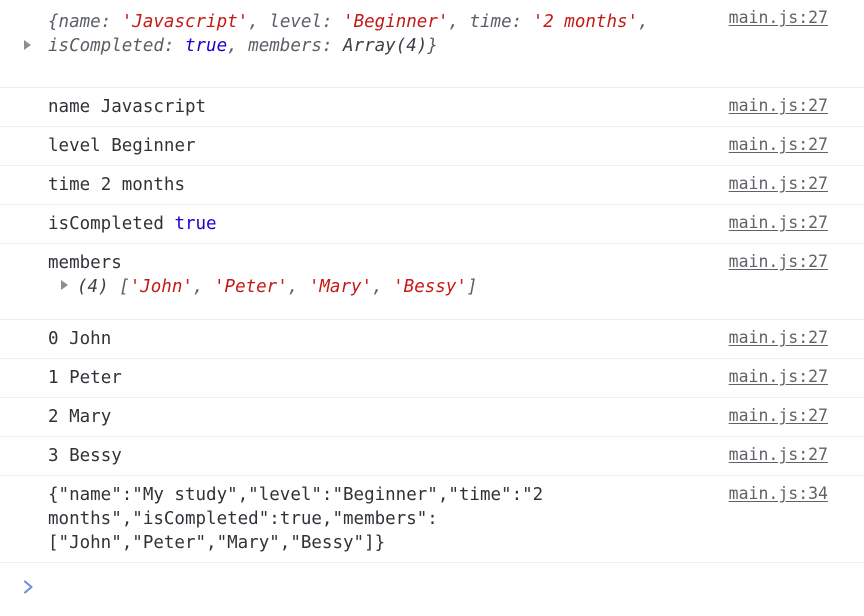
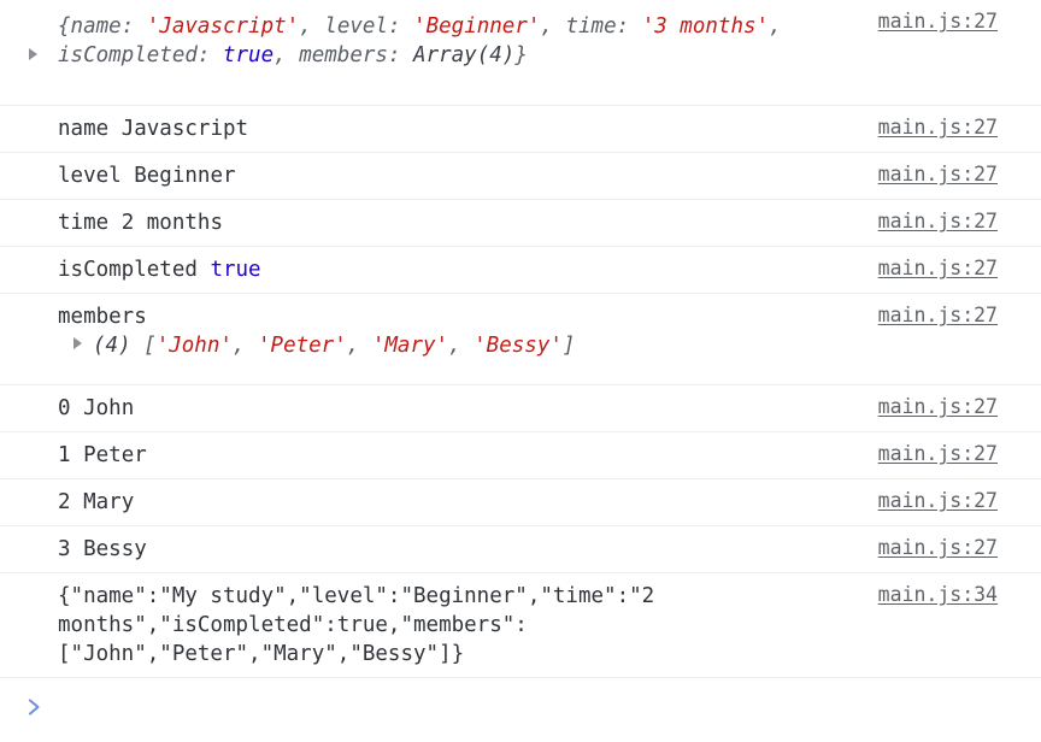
- {name: 'Javascript', level: 'Beginner', time: '2 months', isCompleted: true, members: Array(4)}
+ {name: 'Javascript', level: 'Beginner', time: '3 months', isCompleted: true, members: Array(4)}
  main.js:27
  name Javascript
  main.js:27
  level Beginner
  main.js:27
  time 2 months
  main.js:27
  isCompleted true
  main.js:27
  members
  (4) ['John', 'Peter', 'Mary', 'Bessy']
  main.js:27
  0 John
  main.js:27
  1 Peter
  main.js:27
  2 Mary
  main.js:27
  3 Bessy
  main.js:27
  {"name":"My study","level":"Beginner","time":"2 months","isCompleted":true,"members":["John","Peter","Mary","Bessy"]}
  main.js:34
